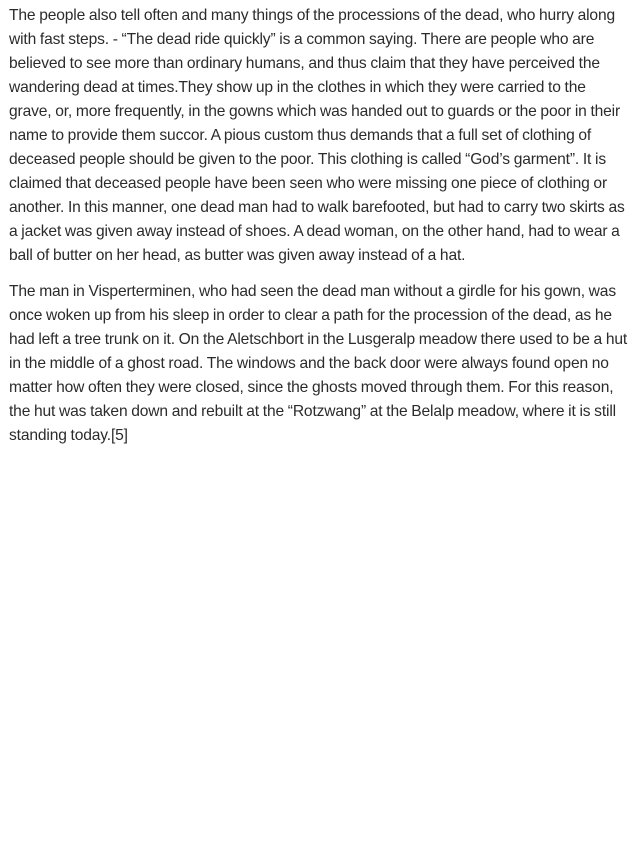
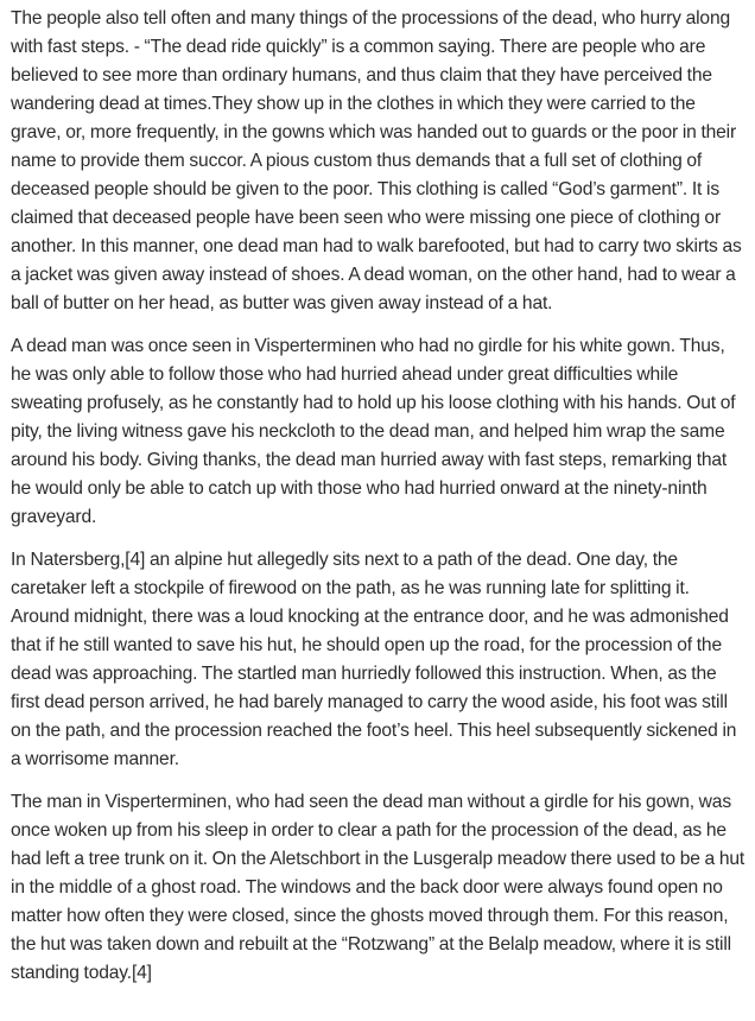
  The people also tell often and many things of the processions of the dead, who hurry along with fast steps. - “The dead ride quickly” is a common saying. There are people who are believed to see more than ordinary humans, and thus claim that they have perceived the wandering dead at times.They show up in the clothes in which they were carried to the grave, or, more frequently, in the gowns which was handed out to guards or the poor in their name to provide them succor. A pious custom thus demands that a full set of clothing of deceased people should be given to the poor. This clothing is called “God’s garment”. It is claimed that deceased people have been seen who were missing one piece of clothing or another. In this manner, one dead man had to walk barefooted, but had to carry two skirts as a jacket was given away instead of shoes. A dead woman, on the other hand, had to wear a ball of butter on her head, as butter was given away instead of a hat.
+ A dead man was once seen in Visperterminen who had no girdle for his white gown. Thus, he was only able to follow those who had hurried ahead under great difficulties while sweating profusely, as he constantly had to hold up his loose clothing with his hands. Out of pity, the living witness gave his neckcloth to the dead man, and helped him wrap the same around his body. Giving thanks, the dead man hurried away with fast steps, remarking that he would only be able to catch up with those who had hurried onward at the ninety-ninth graveyard.
+ In Natersberg,[4] an alpine hut allegedly sits next to a path of the dead. One day, the caretaker left a stockpile of firewood on the path, as he was running late for splitting it. Around midnight, there was a loud knocking at the entrance door, and he was admonished that if he still wanted to save his hut, he should open up the road, for the procession of the dead was approaching. The startled man hurriedly followed this instruction. When, as the first dead person arrived, he had barely managed to carry the wood aside, his foot was still on the path, and the procession reached the foot’s heel. This heel subsequently sickened in a worrisome manner.
- The man in Visperterminen, who had seen the dead man without a girdle for his gown, was once woken up from his sleep in order to clear a path for the procession of the dead, as he had left a tree trunk on it. On the Aletschbort in the Lusgeralp meadow there used to be a hut in the middle of a ghost road. The windows and the back door were always found open no matter how often they were closed, since the ghosts moved through them. For this reason, the hut was taken down and rebuilt at the “Rotzwang” at the Belalp meadow, where it is still standing today.[5]
+ The man in Visperterminen, who had seen the dead man without a girdle for his gown, was once woken up from his sleep in order to clear a path for the procession of the dead, as he had left a tree trunk on it. On the Aletschbort in the Lusgeralp meadow there used to be a hut in the middle of a ghost road. The windows and the back door were always found open no matter how often they were closed, since the ghosts moved through them. For this reason, the hut was taken down and rebuilt at the “Rotzwang” at the Belalp meadow, where it is still standing today.[4]
